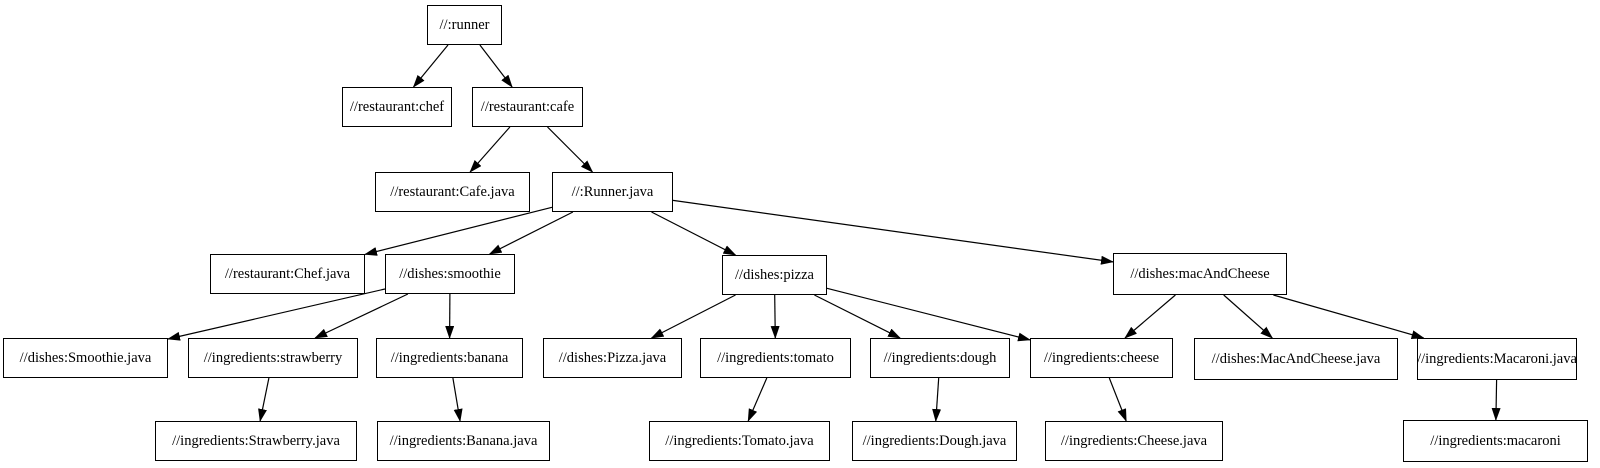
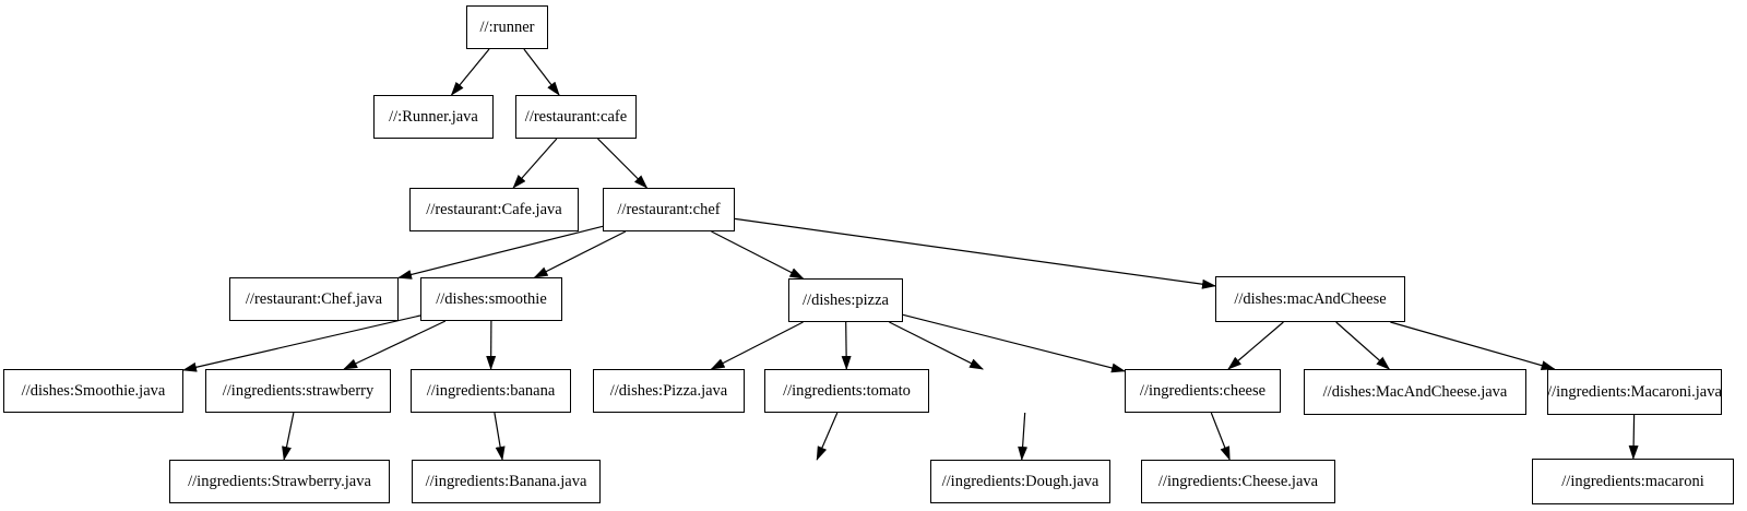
  //:runner
- //restaurant:chef
+ //:Runner.java
  //restaurant:cafe
  //restaurant:Cafe.java
- //:Runner.java
+ //restaurant:chef
  //restaurant:Chef.java
  //dishes:smoothie
  //dishes:pizza
  //dishes:macAndCheese
  //dishes:Smoothie.java
  //ingredients:strawberry
  //ingredients:banana
  //dishes:Pizza.java
  //ingredients:tomato
- //ingredients:dough
  //ingredients:cheese
  //dishes:MacAndCheese.java
  //ingredients:Macaroni.java
  //ingredients:Strawberry.java
  //ingredients:Banana.java
- //ingredients:Tomato.java
  //ingredients:Dough.java
  //ingredients:Cheese.java
  //ingredients:macaroni
